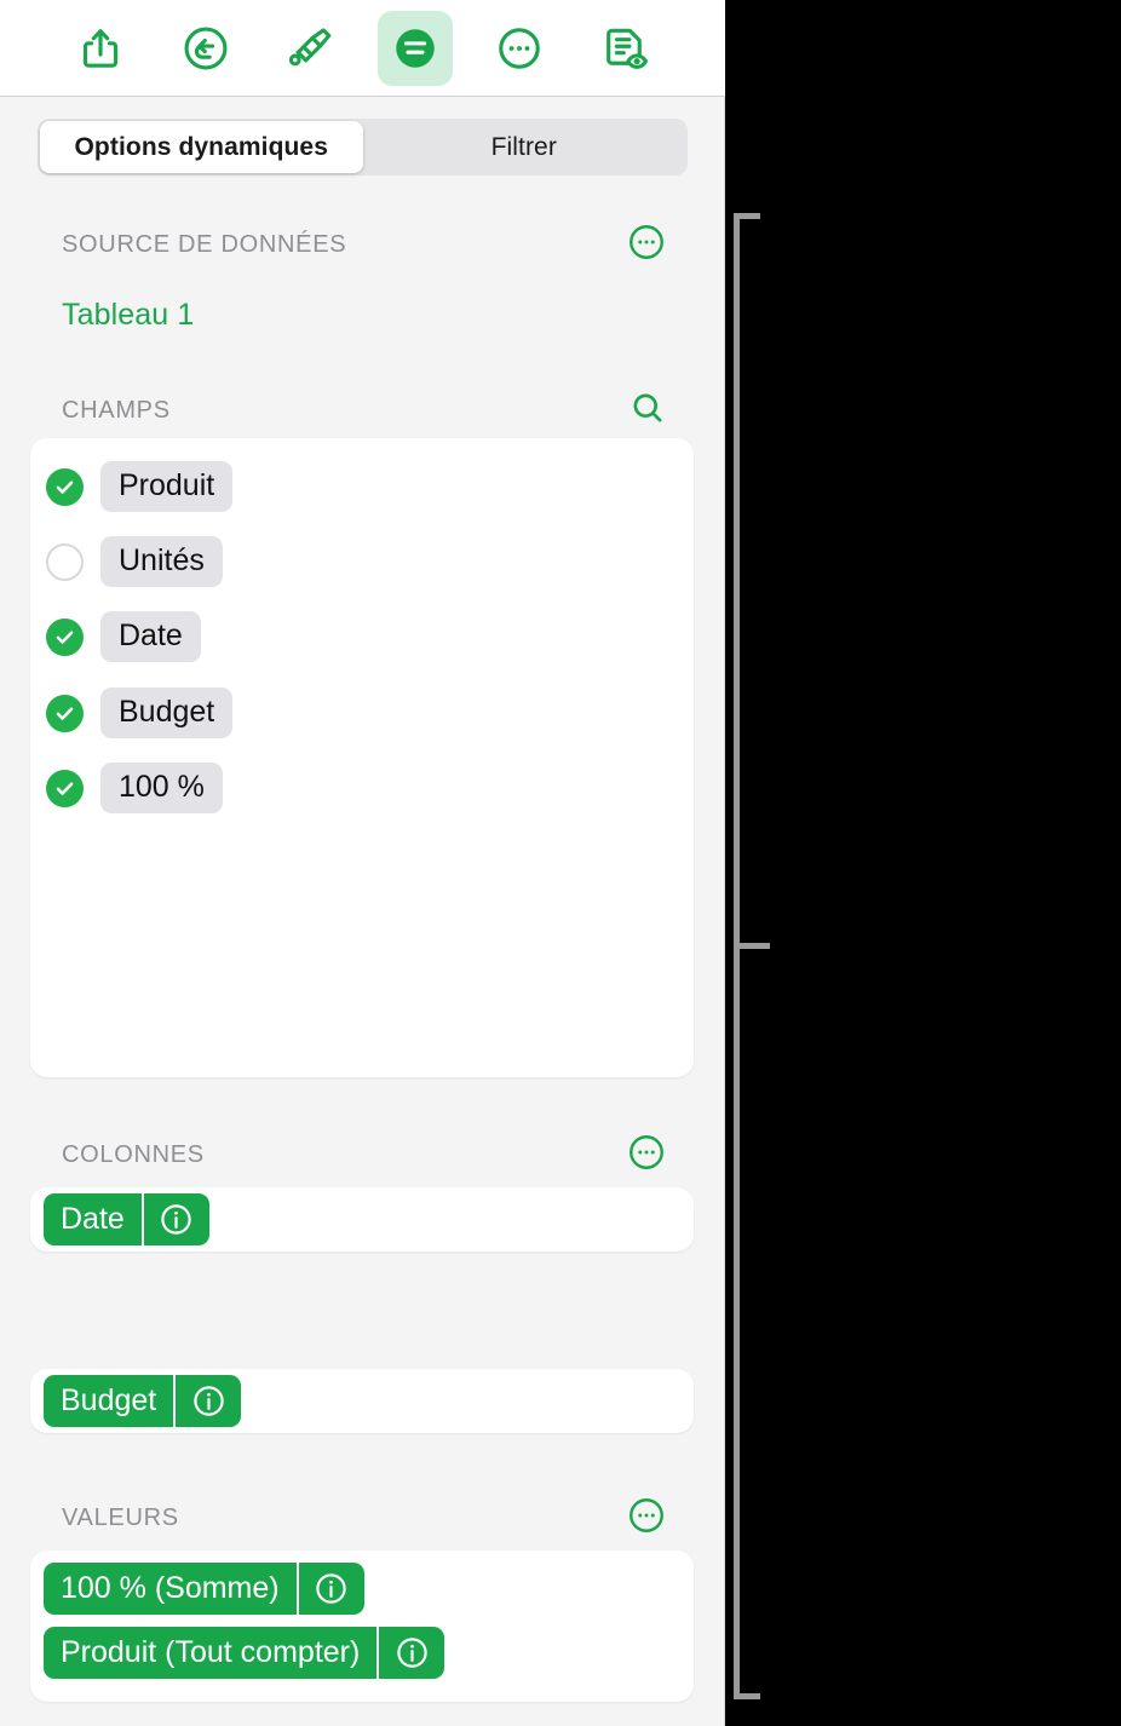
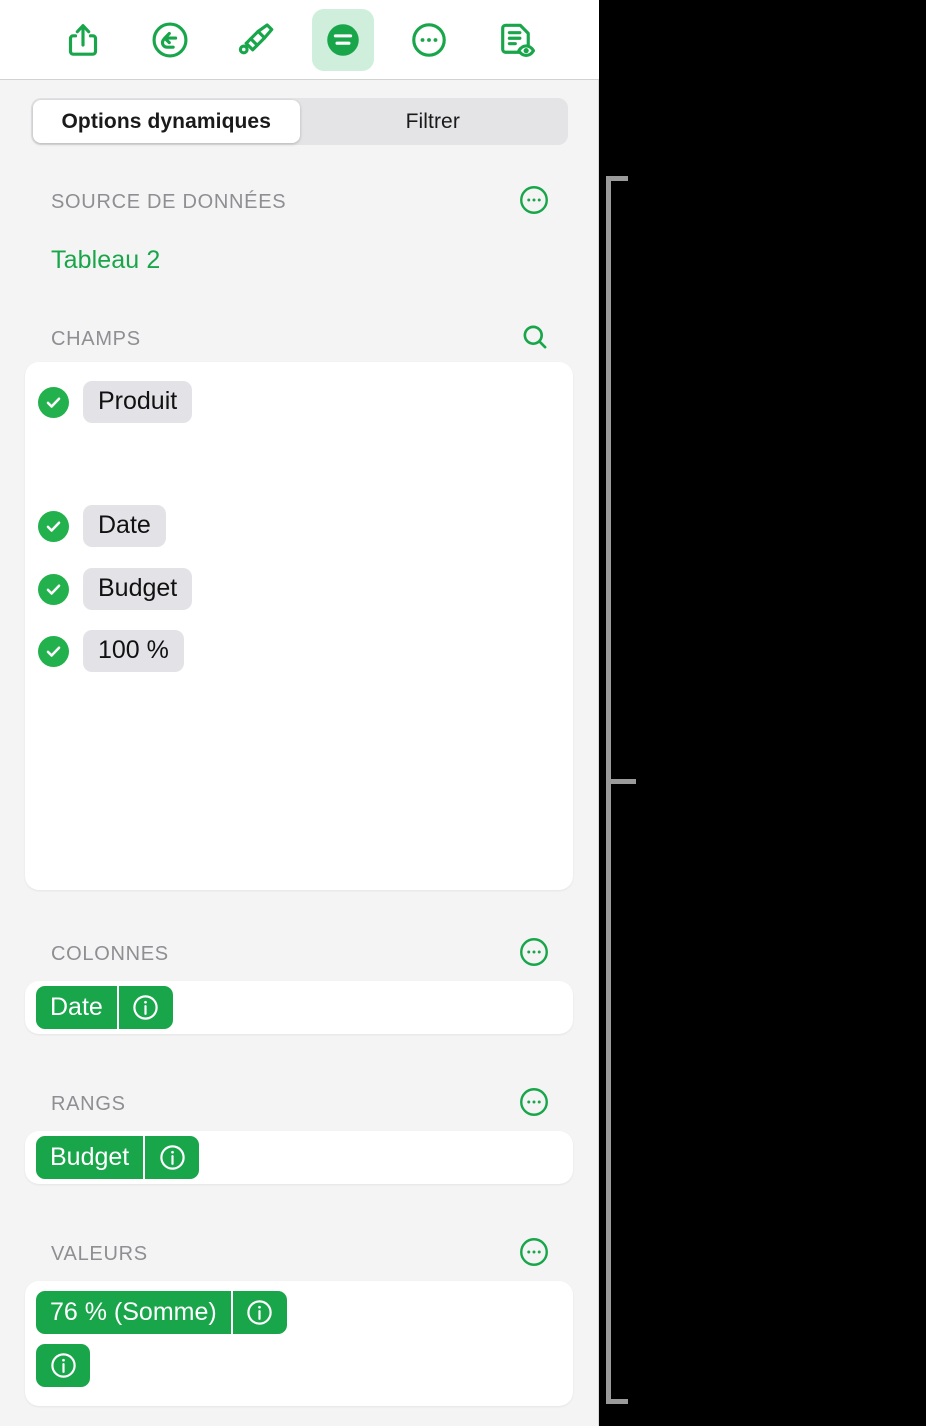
  Options dynamiques
  Filtrer
  SOURCE DE DONNÉES
- Tableau 1
+ Tableau 2
  CHAMPS
  Produit
- Unités
  Date
  Budget
  100 %
  COLONNES
  Date
+ RANGS
  Budget
  VALEURS
- 100 % (Somme)
+ 76 % (Somme)
- Produit (Tout compter)
